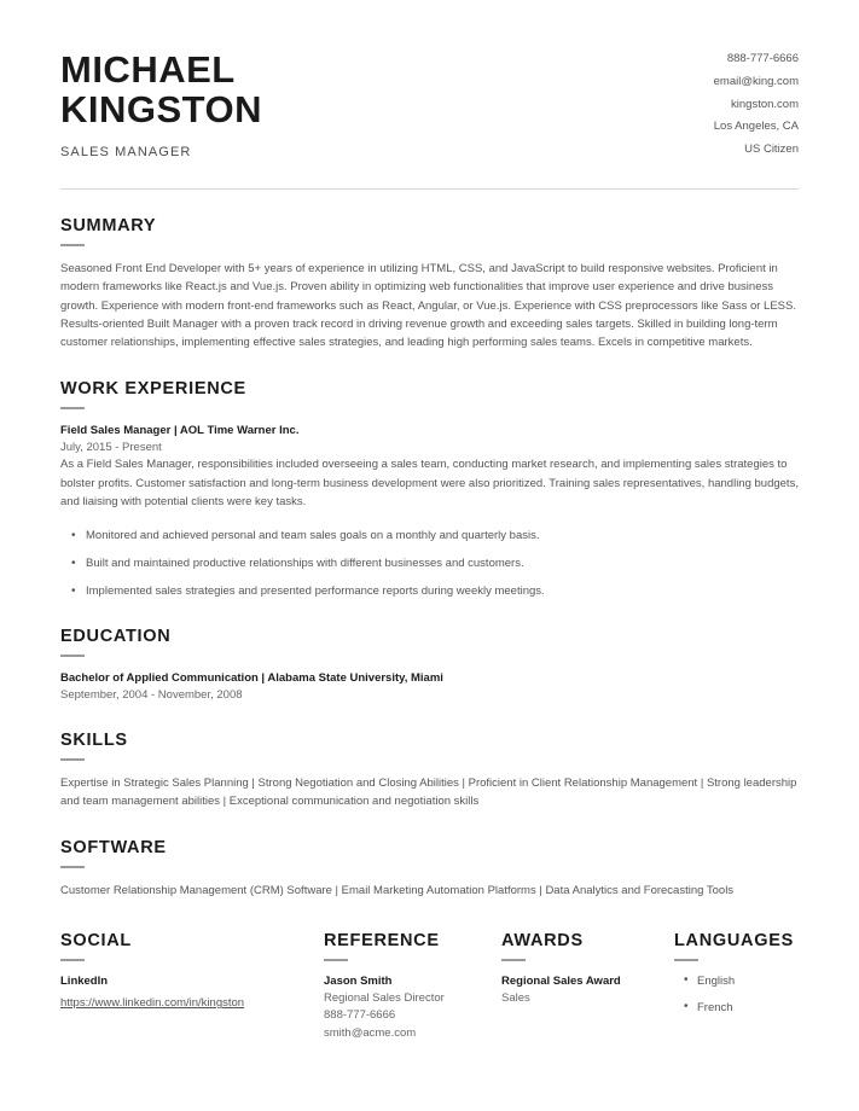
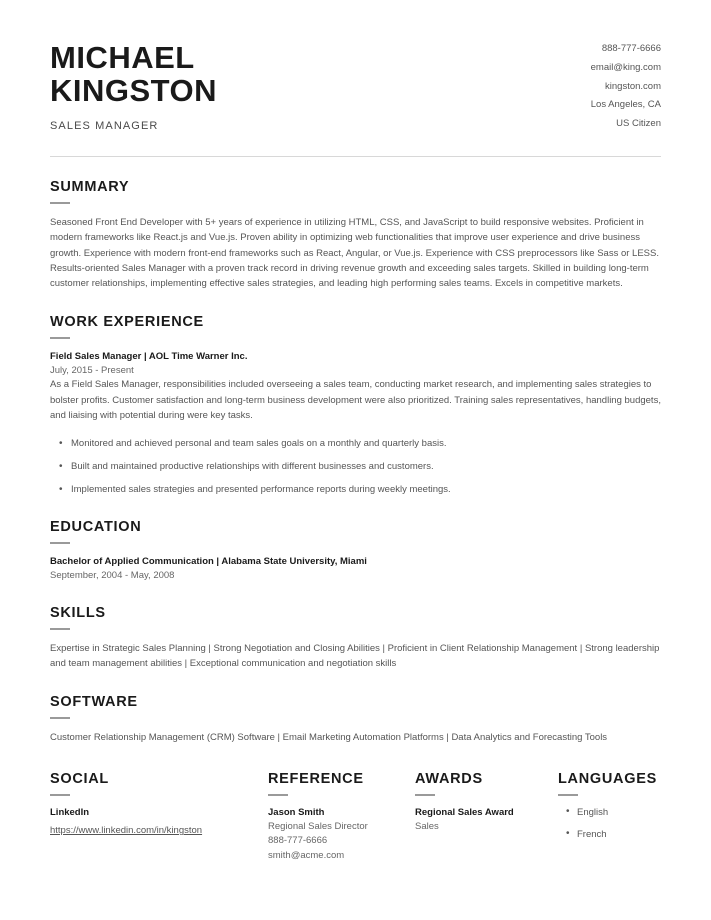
  MICHAEL
  KINGSTON
  SALES MANAGER
  888-777-6666
  email@king.com
  kingston.com
  Los Angeles, CA
  US Citizen
  SUMMARY
  Seasoned Front End Developer with 5+ years of experience in utilizing HTML, CSS, and JavaScript to build responsive websites. Proficient in modern frameworks like React.js and Vue.js. Proven ability in optimizing web functionalities that improve user experience and drive business growth. Experience with modern front-end frameworks such as React, Angular, or Vue.js. Experience with CSS preprocessors like Sass or LESS.
- Results-oriented Built Manager with a proven track record in driving revenue growth and exceeding sales targets. Skilled in building long-term customer relationships, implementing effective sales strategies, and leading high performing sales teams. Excels in competitive markets.
+ Results-oriented Sales Manager with a proven track record in driving revenue growth and exceeding sales targets. Skilled in building long-term customer relationships, implementing effective sales strategies, and leading high performing sales teams. Excels in competitive markets.
  WORK EXPERIENCE
  Field Sales Manager | AOL Time Warner Inc.
  July, 2015 - Present
- As a Field Sales Manager, responsibilities included overseeing a sales team, conducting market research, and implementing sales strategies to bolster profits. Customer satisfaction and long-term business development were also prioritized. Training sales representatives, handling budgets, and liaising with potential clients were key tasks.
+ As a Field Sales Manager, responsibilities included overseeing a sales team, conducting market research, and implementing sales strategies to bolster profits. Customer satisfaction and long-term business development were also prioritized. Training sales representatives, handling budgets, and liaising with potential during were key tasks.
  Monitored and achieved personal and team sales goals on a monthly and quarterly basis.
  Built and maintained productive relationships with different businesses and customers.
  Implemented sales strategies and presented performance reports during weekly meetings.
  EDUCATION
  Bachelor of Applied Communication | Alabama State University, Miami
- September, 2004 - November, 2008
+ September, 2004 - May, 2008
  SKILLS
  Expertise in Strategic Sales Planning | Strong Negotiation and Closing Abilities | Proficient in Client Relationship Management | Strong leadership and team management abilities | Exceptional communication and negotiation skills
  SOFTWARE
  Customer Relationship Management (CRM) Software | Email Marketing Automation Platforms | Data Analytics and Forecasting Tools
  SOCIAL
  LinkedIn
  https://www.linkedin.com/in/kingston
  REFERENCE
  Jason Smith
  Regional Sales Director
  888-777-6666
  smith@acme.com
  AWARDS
  Regional Sales Award
  Sales
  LANGUAGES
  English
  French
